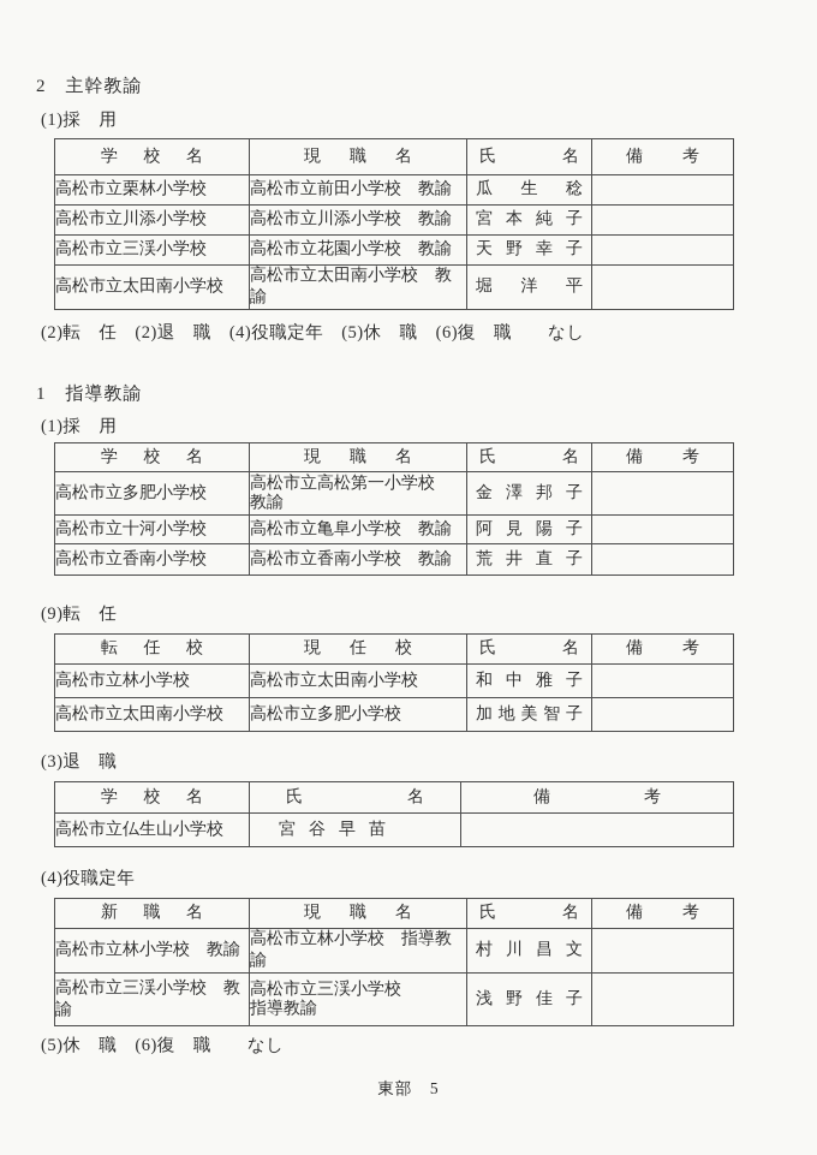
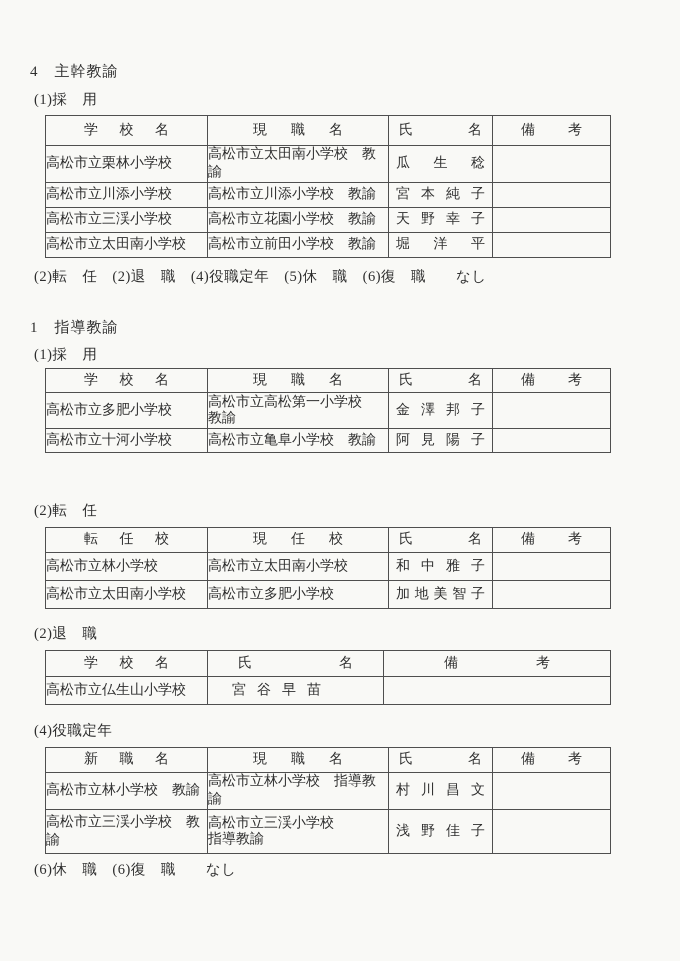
- 2 主幹教諭
+ 4 主幹教諭
  (1)採 用
  学 校 名	現 職 名	氏 名	備 考
- 高松市立栗林小学校	高松市立前田小学校 教諭	瓜 生 稔
+ 高松市立栗林小学校	高松市立太田南小学校 教諭	瓜 生 稔
  高松市立川添小学校	高松市立川添小学校 教諭	宮 本 純 子
  高松市立三渓小学校	高松市立花園小学校 教諭	天 野 幸 子
- 高松市立太田南小学校	高松市立太田南小学校 教諭	堀 洋 平
+ 高松市立太田南小学校	高松市立前田小学校 教諭	堀 洋 平
  (2)転 任 (2)退 職 (4)役職定年 (5)休 職 (6)復 職 なし
  1 指導教諭
  (1)採 用
  学 校 名	現 職 名	氏 名	備 考
  高松市立多肥小学校	高松市立高松第一小学校 教諭	金 澤 邦 子
  高松市立十河小学校	高松市立亀阜小学校 教諭	阿 見 陽 子
- 高松市立香南小学校	高松市立香南小学校 教諭	荒 井 直 子
- (9)転 任
+ (2)転 任
  転 任 校	現 任 校	氏 名	備 考
  高松市立林小学校	高松市立太田南小学校	和 中 雅 子
  高松市立太田南小学校	高松市立多肥小学校	加 地 美 智 子
- (3)退 職
+ (2)退 職
  学 校 名	氏 名	備 考
  高松市立仏生山小学校	宮 谷 早 苗
  (4)役職定年
  新 職 名	現 職 名	氏 名	備 考
  高松市立林小学校 教諭	高松市立林小学校 指導教諭	村 川 昌 文
  高松市立三渓小学校 教諭	高松市立三渓小学校 指導教諭	浅 野 佳 子
- (5)休 職 (6)復 職 なし
+ (6)休 職 (6)復 職 なし
- 東部 5
